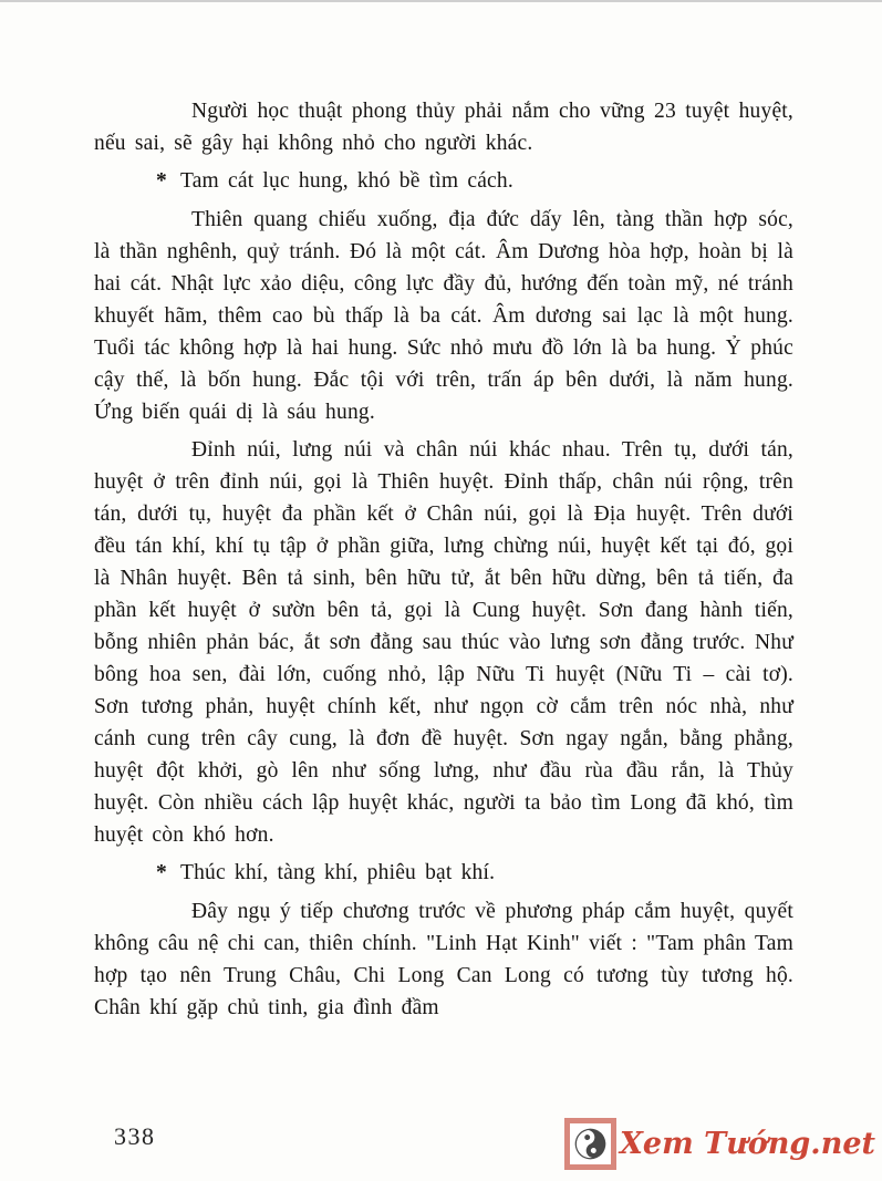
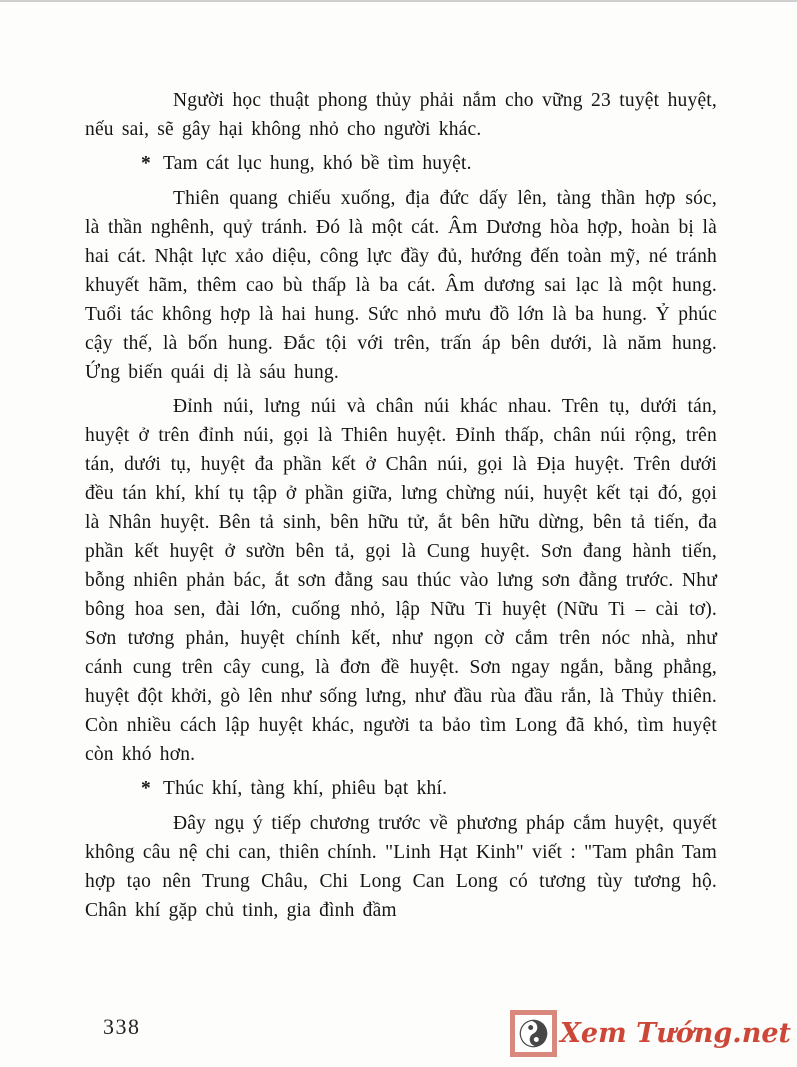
  Người học thuật phong thủy phải nắm cho vững 23 tuyệt huyệt, nếu sai, sẽ gây hại không nhỏ cho người khác.
- * Tam cát lục hung, khó bề tìm cách.
+ * Tam cát lục hung, khó bề tìm huyệt.
  Thiên quang chiếu xuống, địa đức dấy lên, tàng thần hợp sóc, là thần nghênh, quỷ tránh. Đó là một cát. Âm Dương hòa hợp, hoàn bị là hai cát. Nhật lực xảo diệu, công lực đầy đủ, hướng đến toàn mỹ, né tránh khuyết hãm, thêm cao bù thấp là ba cát. Âm dương sai lạc là một hung. Tuổi tác không hợp là hai hung. Sức nhỏ mưu đồ lớn là ba hung. Ỷ phúc cậy thế, là bốn hung. Đắc tội với trên, trấn áp bên dưới, là năm hung. Ứng biến quái dị là sáu hung.
- Đỉnh núi, lưng núi và chân núi khác nhau. Trên tụ, dưới tán, huyệt ở trên đỉnh núi, gọi là Thiên huyệt. Đỉnh thấp, chân núi rộng, trên tán, dưới tụ, huyệt đa phần kết ở Chân núi, gọi là Địa huyệt. Trên dưới đều tán khí, khí tụ tập ở phần giữa, lưng chừng núi, huyệt kết tại đó, gọi là Nhân huyệt. Bên tả sinh, bên hữu tử, ắt bên hữu dừng, bên tả tiến, đa phần kết huyệt ở sườn bên tả, gọi là Cung huyệt. Sơn đang hành tiến, bỗng nhiên phản bác, ắt sơn đằng sau thúc vào lưng sơn đằng trước. Như bông hoa sen, đài lớn, cuống nhỏ, lập Nữu Ti huyệt (Nữu Ti – cài tơ). Sơn tương phản, huyệt chính kết, như ngọn cờ cắm trên nóc nhà, như cánh cung trên cây cung, là đơn đề huyệt. Sơn ngay ngắn, bằng phẳng, huyệt đột khởi, gò lên như sống lưng, như đầu rùa đầu rắn, là Thủy huyệt. Còn nhiều cách lập huyệt khác, người ta bảo tìm Long đã khó, tìm huyệt còn khó hơn.
+ Đỉnh núi, lưng núi và chân núi khác nhau. Trên tụ, dưới tán, huyệt ở trên đỉnh núi, gọi là Thiên huyệt. Đỉnh thấp, chân núi rộng, trên tán, dưới tụ, huyệt đa phần kết ở Chân núi, gọi là Địa huyệt. Trên dưới đều tán khí, khí tụ tập ở phần giữa, lưng chừng núi, huyệt kết tại đó, gọi là Nhân huyệt. Bên tả sinh, bên hữu tử, ắt bên hữu dừng, bên tả tiến, đa phần kết huyệt ở sườn bên tả, gọi là Cung huyệt. Sơn đang hành tiến, bỗng nhiên phản bác, ắt sơn đằng sau thúc vào lưng sơn đằng trước. Như bông hoa sen, đài lớn, cuống nhỏ, lập Nữu Ti huyệt (Nữu Ti – cài tơ). Sơn tương phản, huyệt chính kết, như ngọn cờ cắm trên nóc nhà, như cánh cung trên cây cung, là đơn đề huyệt. Sơn ngay ngắn, bằng phẳng, huyệt đột khởi, gò lên như sống lưng, như đầu rùa đầu rắn, là Thủy thiên. Còn nhiều cách lập huyệt khác, người ta bảo tìm Long đã khó, tìm huyệt còn khó hơn.
  * Thúc khí, tàng khí, phiêu bạt khí.
  Đây ngụ ý tiếp chương trước về phương pháp cắm huyệt, quyết không câu nệ chi can, thiên chính. "Linh Hạt Kinh" viết : "Tam phân Tam hợp tạo nên Trung Châu, Chi Long Can Long có tương tùy tương hộ. Chân khí gặp chủ tinh, gia đình đầm
  338
  Xem Tướng.net
